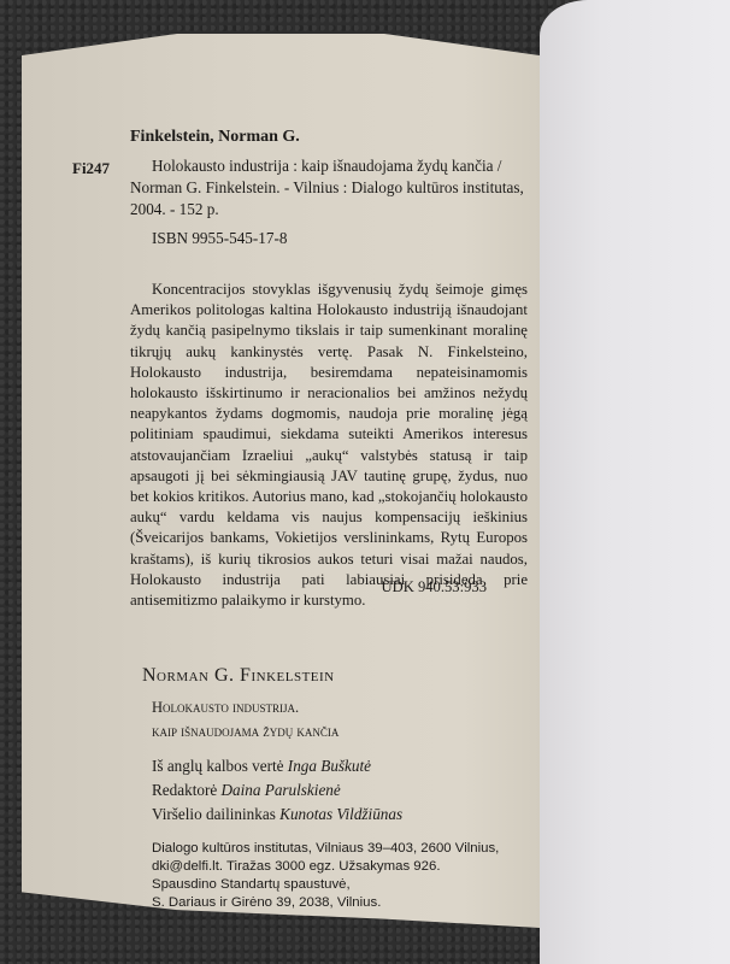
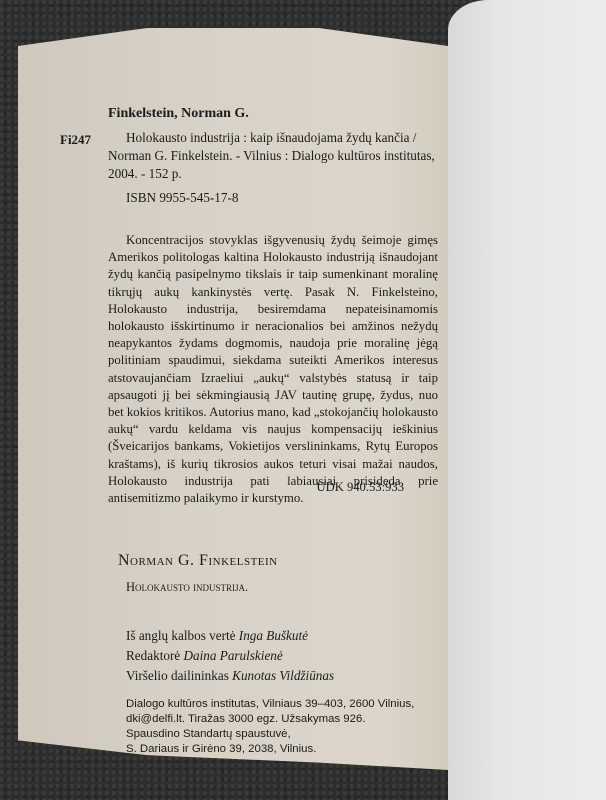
  Finkelstein, Norman G.
  Fi247
  Holokausto industrija : kaip išnaudojama žydų kančia /
  Norman G. Finkelstein. - Vilnius : Dialogo kultūros institutas,
  2004. - 152 p.
  ISBN 9955-545-17-8
  Koncentracijos stovyklas išgyvenusių žydų šeimoje gimęs Amerikos politologas kaltina Holokausto industriją išnaudojant žydų kančią pasipelnymo tikslais ir taip sumenkinant moralinę tikrųjų aukų kankinystės vertę. Pasak N. Finkelsteino, Holokausto industrija, besiremdama nepateisinamomis holokausto išskirtinumo ir neracionalios bei amžinos nežydų neapykantos žydams dogmomis, naudoja prie moralinę jėgą politiniam spaudimui, siekdama suteikti Amerikos interesus atstovaujančiam Izraeliui „aukų“ valstybės statusą ir taip apsaugoti jį bei sėkmingiausią JAV tautinę grupę, žydus, nuo bet kokios kritikos. Autorius mano, kad „stokojančių holokausto aukų“ vardu keldama vis naujus kompensacijų ieškinius (Šveicarijos bankams, Vokietijos verslininkams, Rytų Europos kraštams), iš kurių tikrosios aukos teturi visai mažai naudos, Holokausto industrija pati labiausiai prisideda prie antisemitizmo palaikymo ir kurstymo.
  UDK 940.53:933
  Norman G. Finkelstein
  Holokausto industrija.
- kaip išnaudojama žydų kančia
  Iš anglų kalbos vertė Inga Buškutė
  Redaktorė Daina Parulskienė
  Viršelio dailininkas Kunotas Vildžiūnas
  Dialogo kultūros institutas, Vilniaus 39–403, 2600 Vilnius,
  dki@delfi.lt. Tiražas 3000 egz. Užsakymas 926.
  Spausdino Standartų spaustuvė,
  S. Dariaus ir Girėno 39, 2038, Vilnius.
